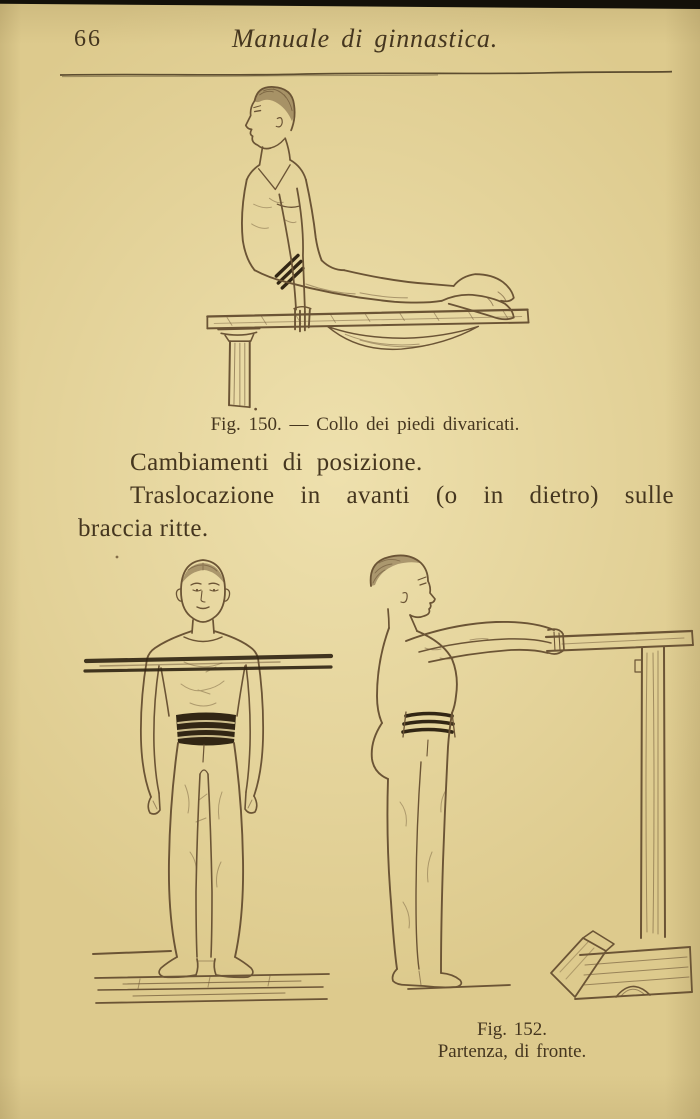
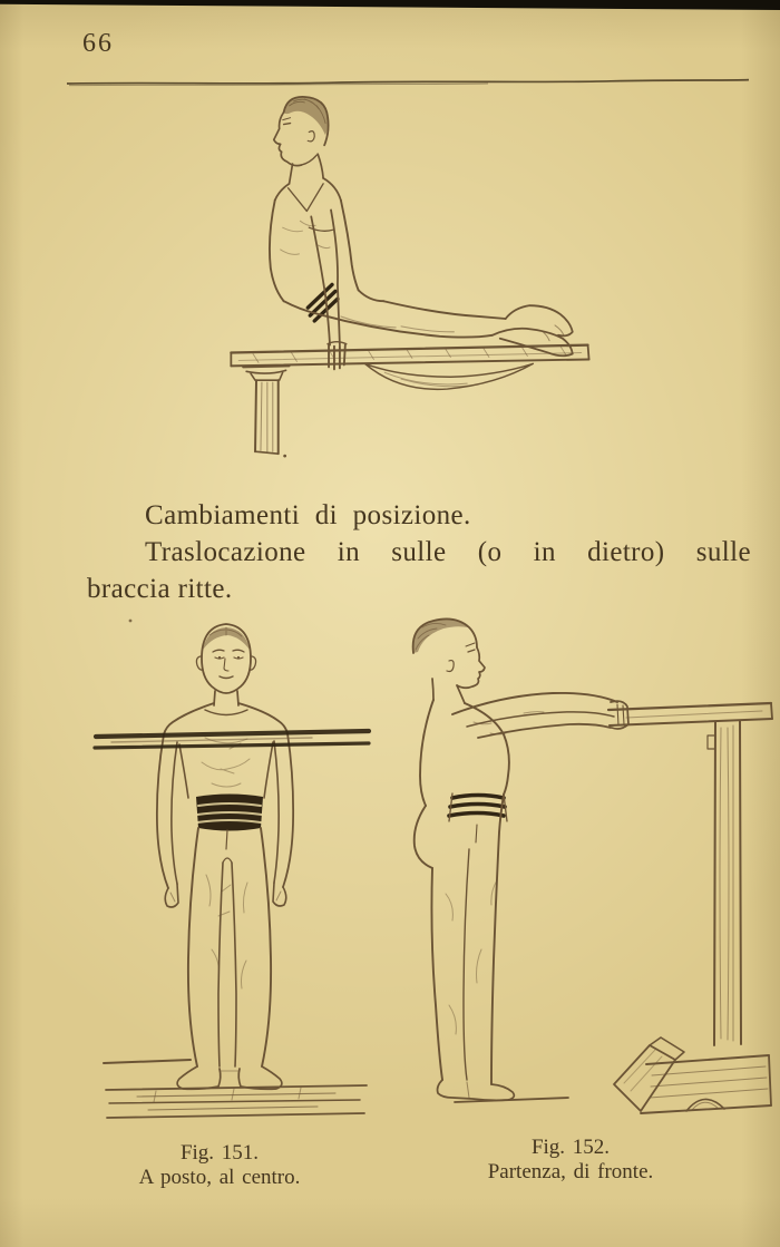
  66
- Manuale di ginnastica.
- Fig. 150. — Collo dei piedi divaricati.
  Cambiamenti di posizione.
- Traslocazione in avanti (o in dietro) sulle
+ Traslocazione in sulle (o in dietro) sulle
  braccia ritte.
+ Fig. 151.
+ A posto, al centro.
  Fig. 152.
  Partenza, di fronte.
